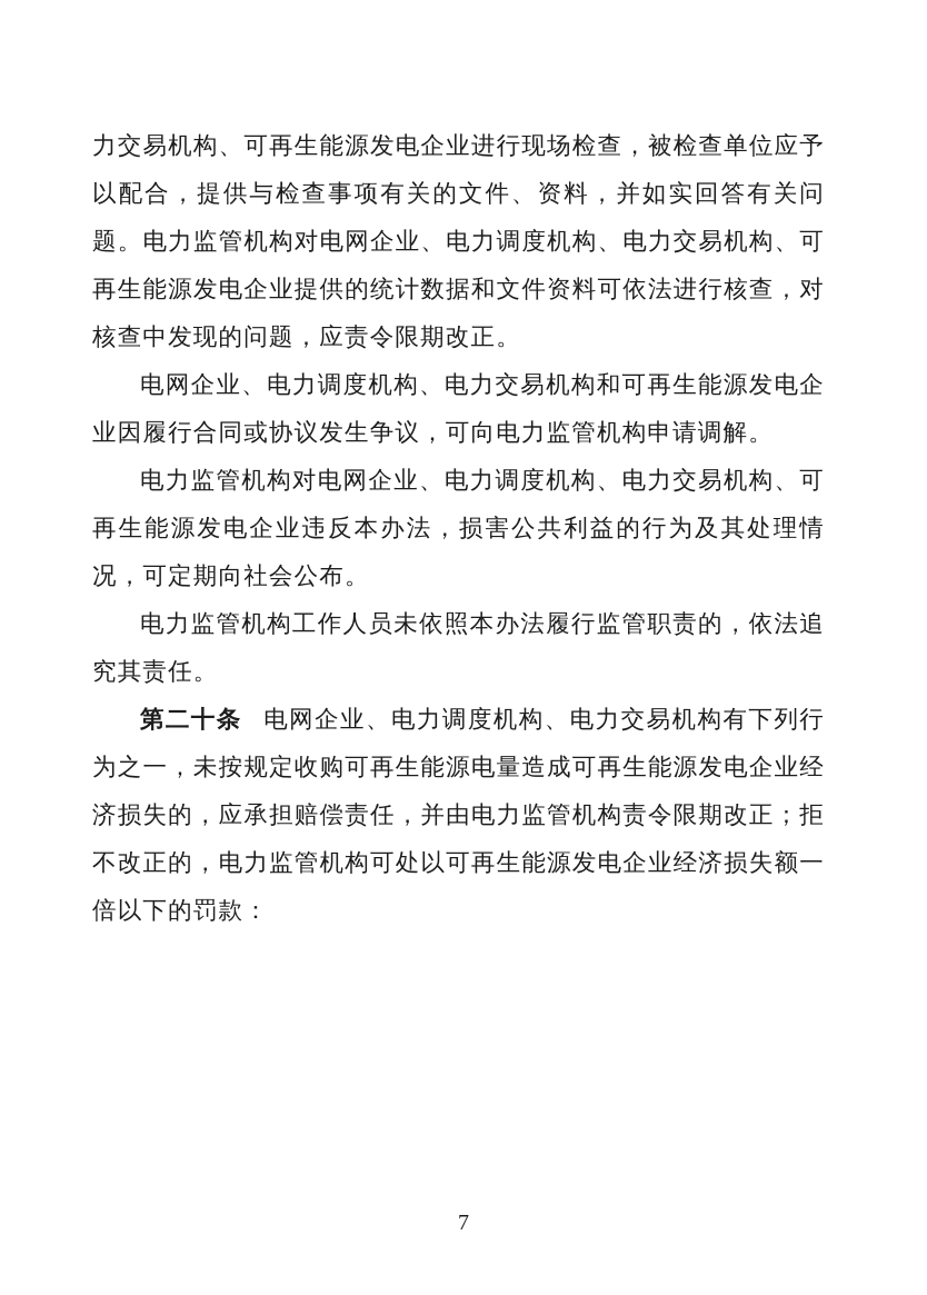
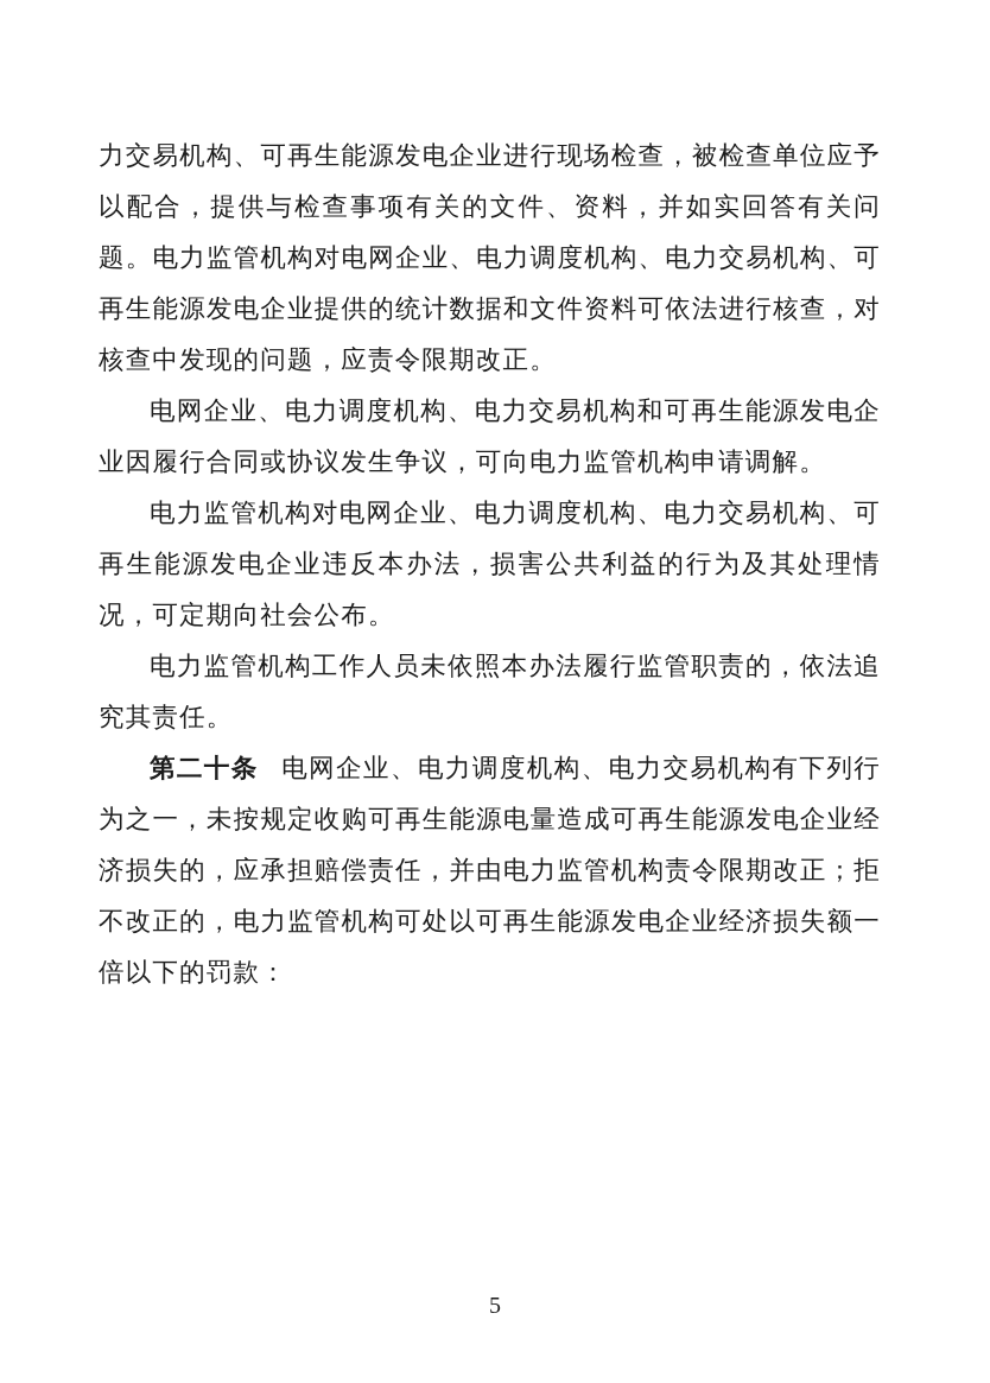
  力交易机构、可再生能源发电企业进行现场检查，被检查单位应予以配合，提供与检查事项有关的文件、资料，并如实回答有关问题。电力监管机构对电网企业、电力调度机构、电力交易机构、可再生能源发电企业提供的统计数据和文件资料可依法进行核查，对核查中发现的问题，应责令限期改正。
  电网企业、电力调度机构、电力交易机构和可再生能源发电企业因履行合同或协议发生争议，可向电力监管机构申请调解。
  电力监管机构对电网企业、电力调度机构、电力交易机构、可再生能源发电企业违反本办法，损害公共利益的行为及其处理情况，可定期向社会公布。
  电力监管机构工作人员未依照本办法履行监管职责的，依法追究其责任。
  第二十条 电网企业、电力调度机构、电力交易机构有下列行为之一，未按规定收购可再生能源电量造成可再生能源发电企业经济损失的，应承担赔偿责任，并由电力监管机构责令限期改正；拒不改正的，电力监管机构可处以可再生能源发电企业经济损失额一倍以下的罚款：
- 7
+ 5
